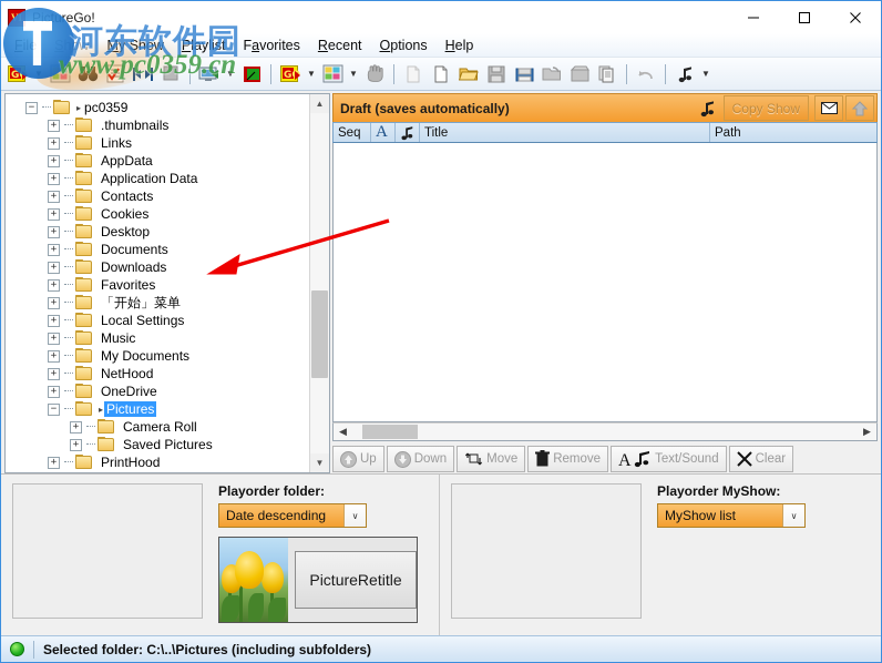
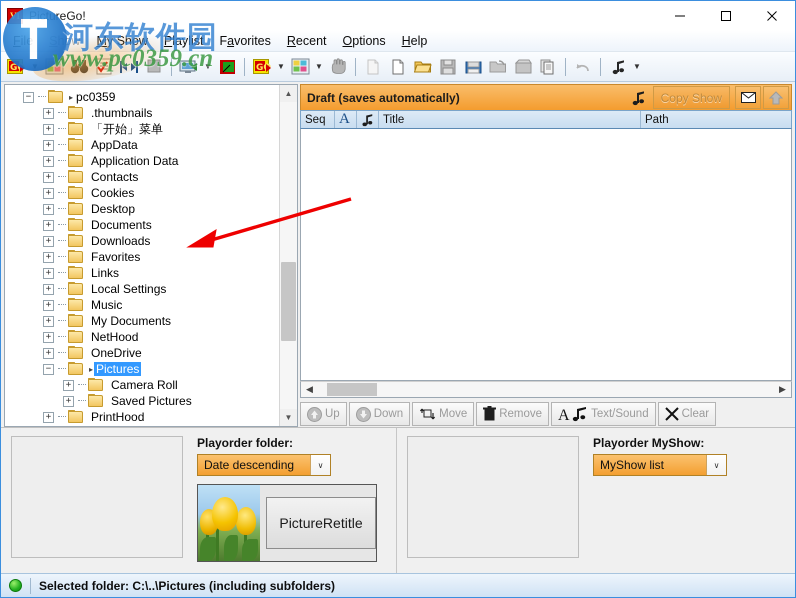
  Favorites
  Recent
  Options
  Help
  ▼
  ▼
  ▼
  ▼
  −
  ▸
  pc0359
  +
  .thumbnails
  +
- Links
+ 「开始」菜单
  +
  AppData
  +
  Application Data
  +
  Contacts
  +
  Cookies
  +
  Desktop
  +
  Documents
  +
  Downloads
  +
  Favorites
  +
- 「开始」菜单
+ Links
  +
  Local Settings
  +
  Music
  +
  My Documents
  +
  NetHood
  +
  OneDrive
  −
  ▸
  Pictures
  +
  Camera Roll
  +
  Saved Pictures
  +
  PrintHood
  ▲
  ▼
  Draft (saves automatically)
  Copy Show
  Seq
  A
  Title
  Path
  ◀
  ▶
  Up
  Down
  Move
  Remove
  A
  Text/Sound
  Clear
  Playorder folder:
  Date descending
  ∨
  PictureRetitle
  Playorder MyShow:
  MyShow list
  ∨
  Selected folder: C:\..\Pictures (including subfolders)
  河东软件园
  www.pc0359.cn
